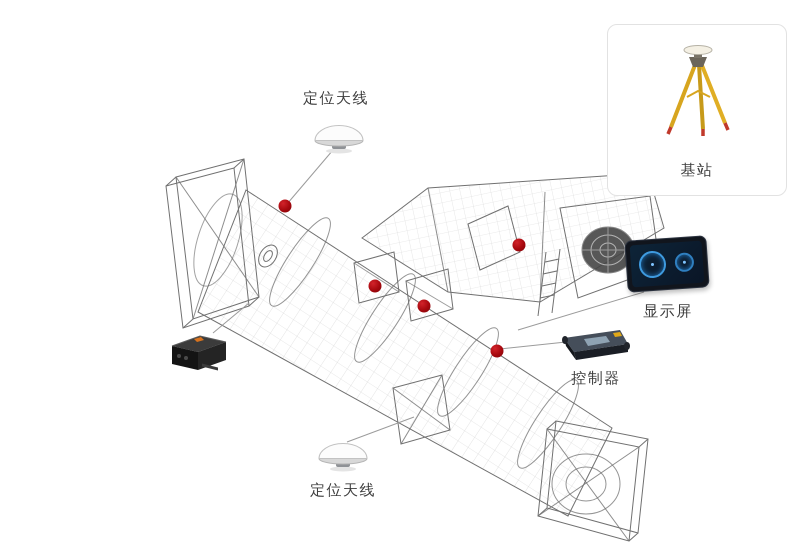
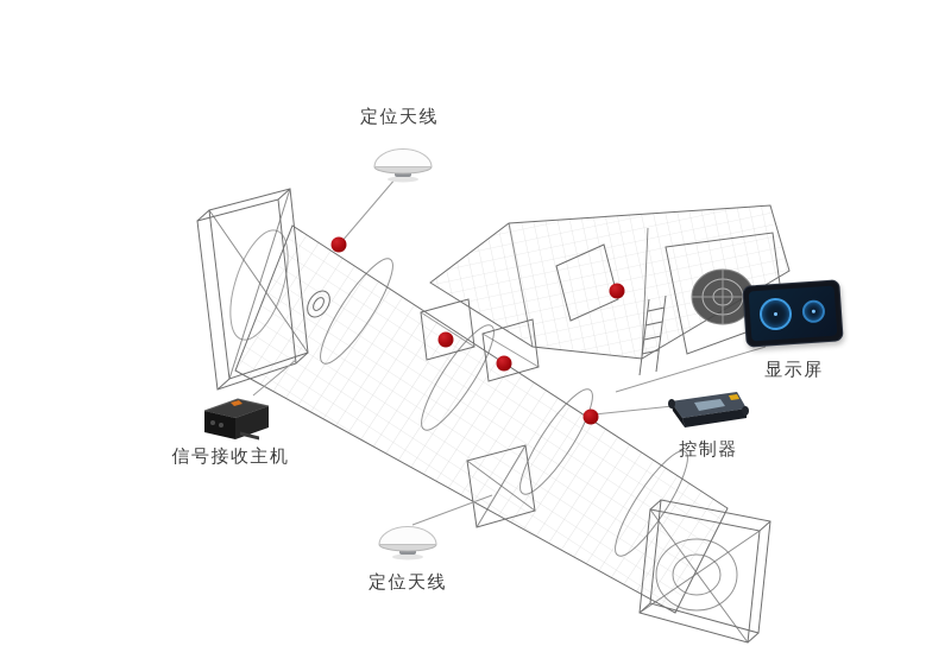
  定位天线
- 基站
  显示屏
  控制器
+ 信号接收主机
  定位天线
